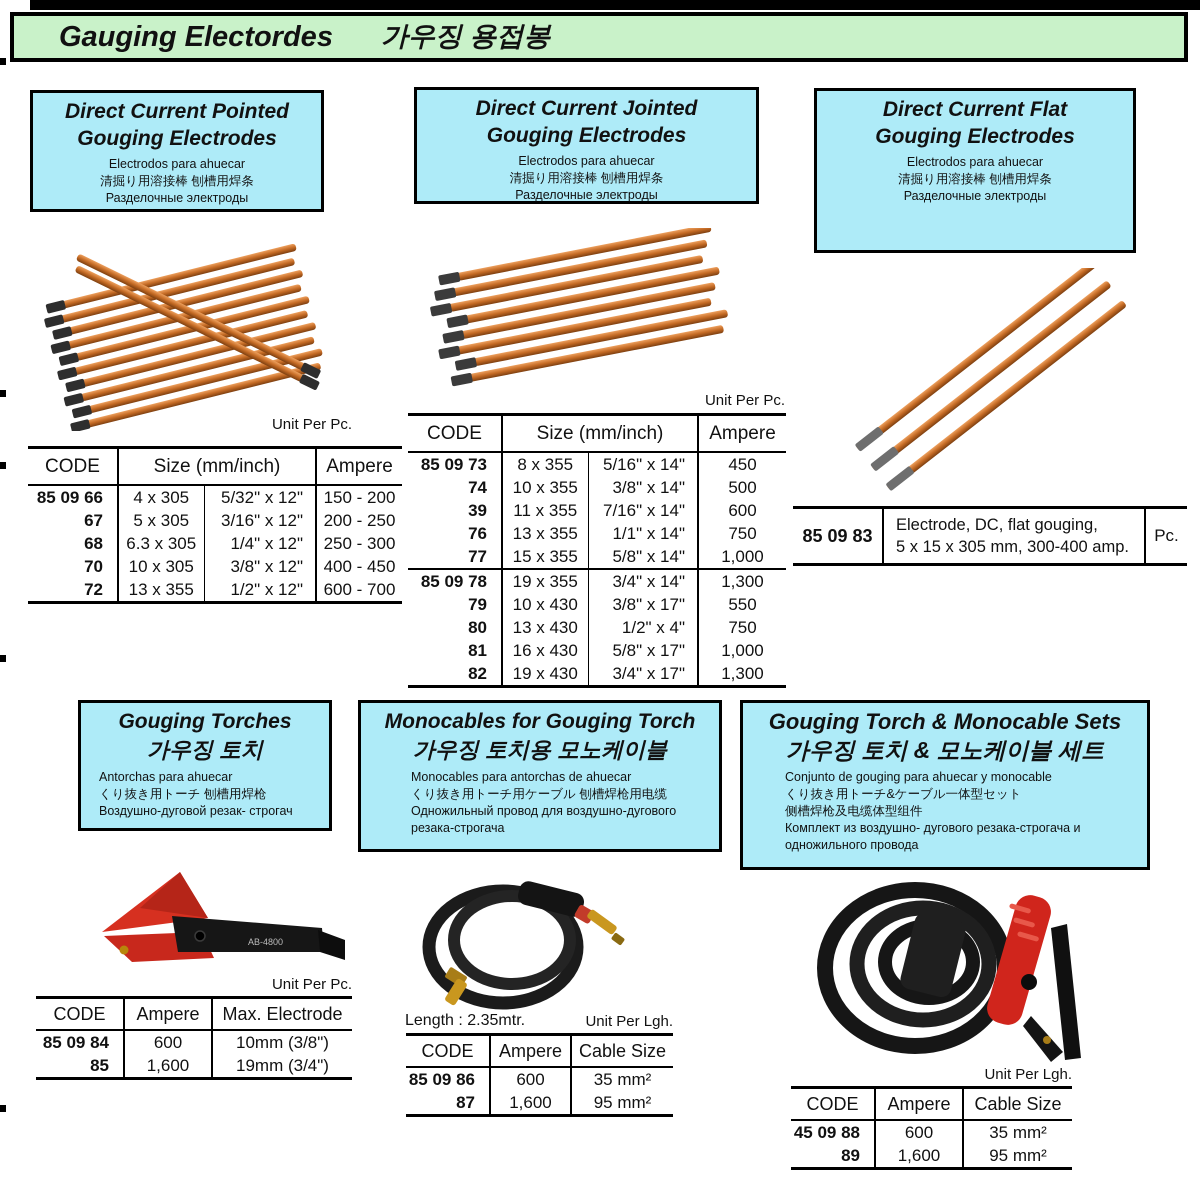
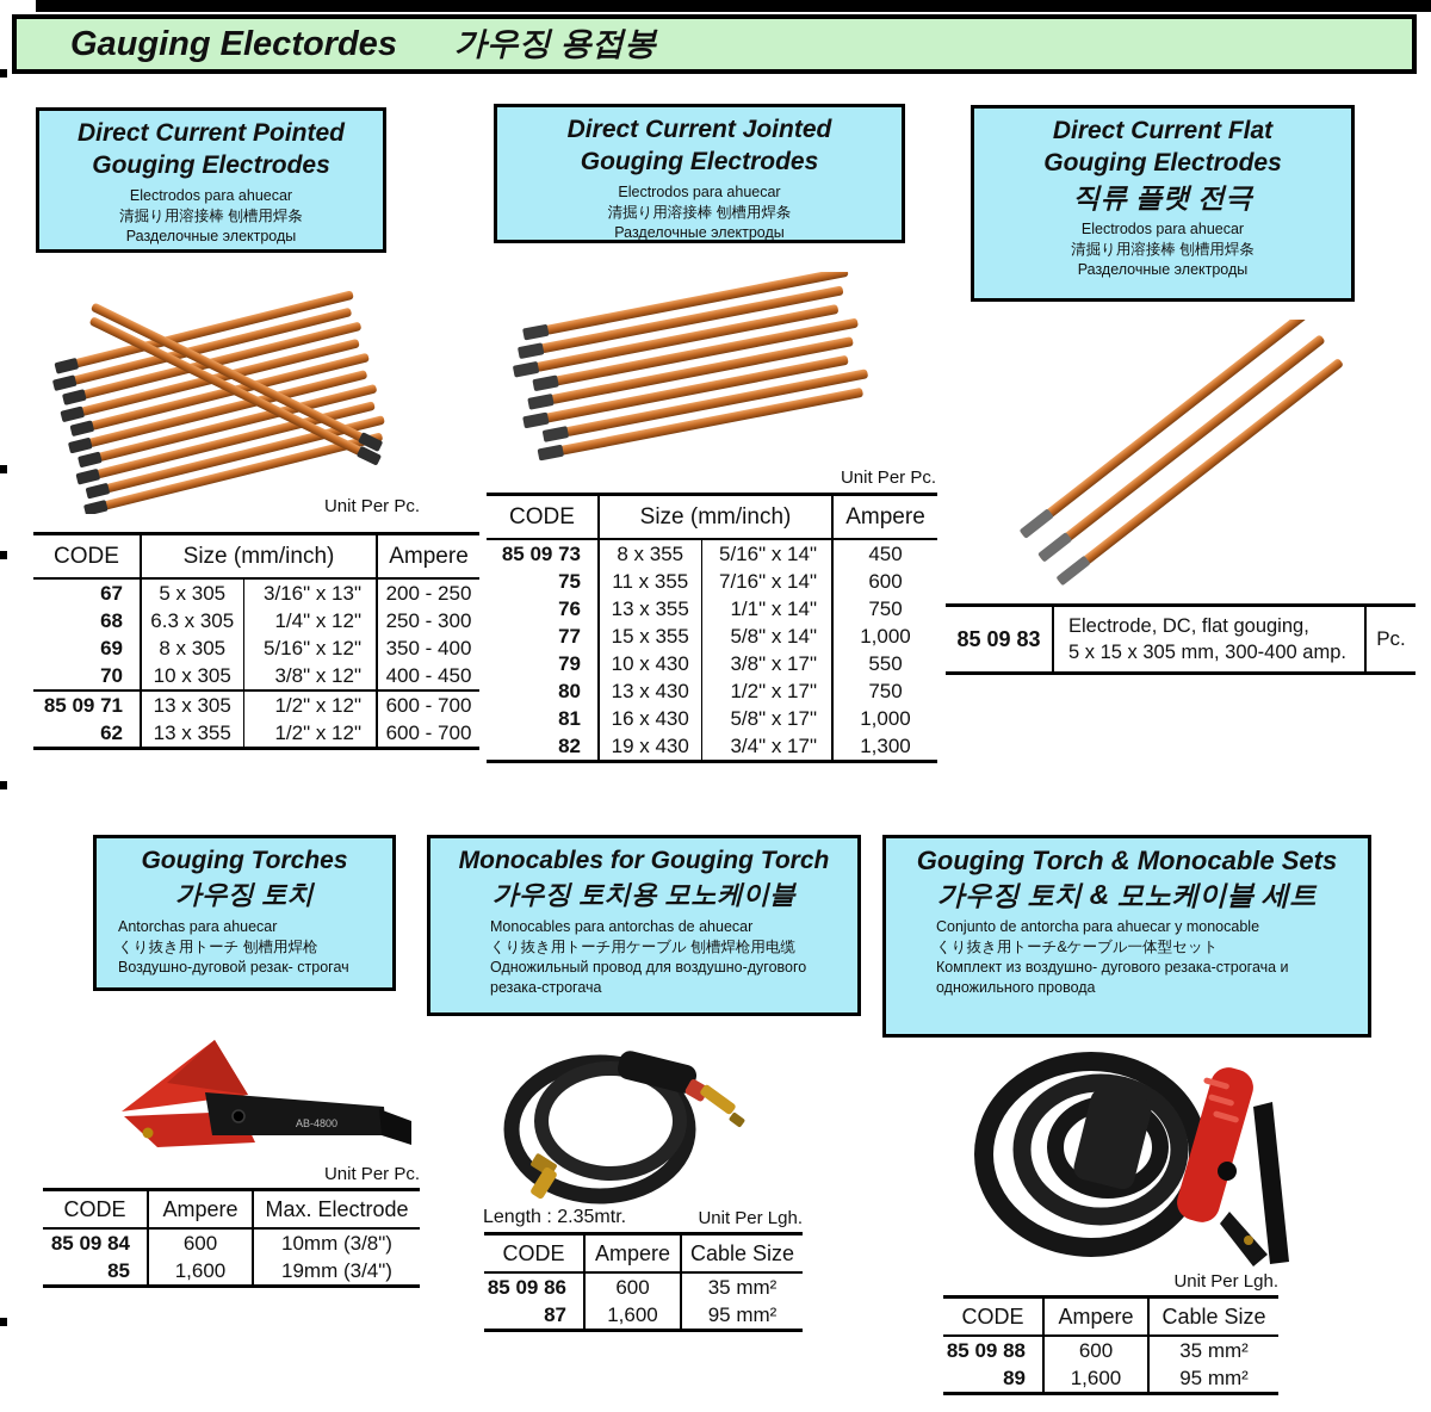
  Gauging Electordes
  가우징 용접봉
  Direct Current Pointed
  Gouging Electrodes
  Electrodos para ahuecar
  清掘り用溶接棒 刨槽用焊条
  Разделочные электроды
  Direct Current Jointed
  Gouging Electrodes
  Electrodos para ahuecar
  清掘り用溶接棒 刨槽用焊条
  Разделочные электроды
  Direct Current Flat
  Gouging Electrodes
+ 직류 플랫 전극
  Electrodos para ahuecar
  清掘り用溶接棒 刨槽用焊条
  Разделочные электроды
  Unit Per Pc.
  CODE	Size (mm/inch)	Ampere
- 85 09 66	4 x 305	5/32" x 12"	150 - 200
- 67	5 x 305	3/16" x 12"	200 - 250
+ 67	5 x 305	3/16" x 13"	200 - 250
  68	6.3 x 305	1/4" x 12"	250 - 300
+ 69	8 x 305	5/16" x 12"	350 - 400
  70	10 x 305	3/8" x 12"	400 - 450
+ 85 09 71	13 x 305	1/2" x 12"	600 - 700
- 72	13 x 355	1/2" x 12"	600 - 700
+ 62	13 x 355	1/2" x 12"	600 - 700
  Unit Per Pc.
  CODE	Size (mm/inch)	Ampere
  85 09 73	8 x 355	5/16" x 14"	450
- 74	10 x 355	3/8" x 14"	500
- 39	11 x 355	7/16" x 14"	600
+ 75	11 x 355	7/16" x 14"	600
  76	13 x 355	1/1" x 14"	750
  77	15 x 355	5/8" x 14"	1,000
- 85 09 78	19 x 355	3/4" x 14"	1,300
  79	10 x 430	3/8" x 17"	550
- 80	13 x 430	1/2" x 4"	750
+ 80	13 x 430	1/2" x 17"	750
  81	16 x 430	5/8" x 17"	1,000
  82	19 x 430	3/4" x 17"	1,300
  85 09 83	Electrode, DC, flat gouging, 5 x 15 x 305 mm, 300-400 amp.	Pc.
  Gouging Torches
  가우징 토치
  Antorchas para ahuecar
  くり抜き用トーチ 刨槽用焊枪
  Воздушно-дуговой резак- строгач
  Monocables for Gouging Torch
  가우징 토치용 모노케이블
  Monocables para antorchas de ahuecar
  くり抜き用トーチ用ケーブル 刨槽焊枪用电缆
  Одножильный провод для воздушно-дугового
  резака-строгача
  Gouging Torch & Monocable Sets
  가우징 토치 & 모노케이블 세트
- Conjunto de gouging para ahuecar y monocable
+ Conjunto de antorcha para ahuecar y monocable
  くり抜き用トーチ&ケーブル一体型セット
- 侧槽焊枪及电缆体型组件
  Комплект из воздушно- дугового резака-строгача и
  одножильного провода
  AB-4800
  Unit Per Pc.
  CODE	Ampere	Max. Electrode
  85 09 84	600	10mm (3/8")
  85	1,600	19mm (3/4")
  Length : 2.35mtr.
  Unit Per Lgh.
  CODE	Ampere	Cable Size
  85 09 86	600	35 mm²
  87	1,600	95 mm²
  Unit Per Lgh.
  CODE	Ampere	Cable Size
- 45 09 88	600	35 mm²
+ 85 09 88	600	35 mm²
  89	1,600	95 mm²
